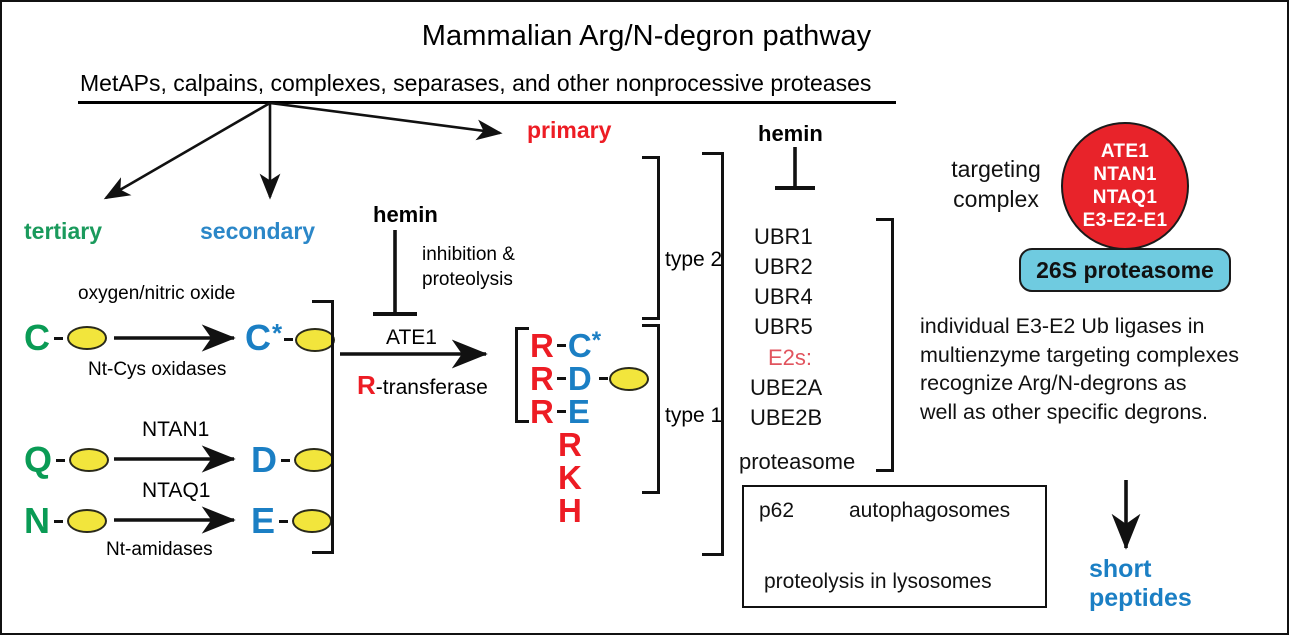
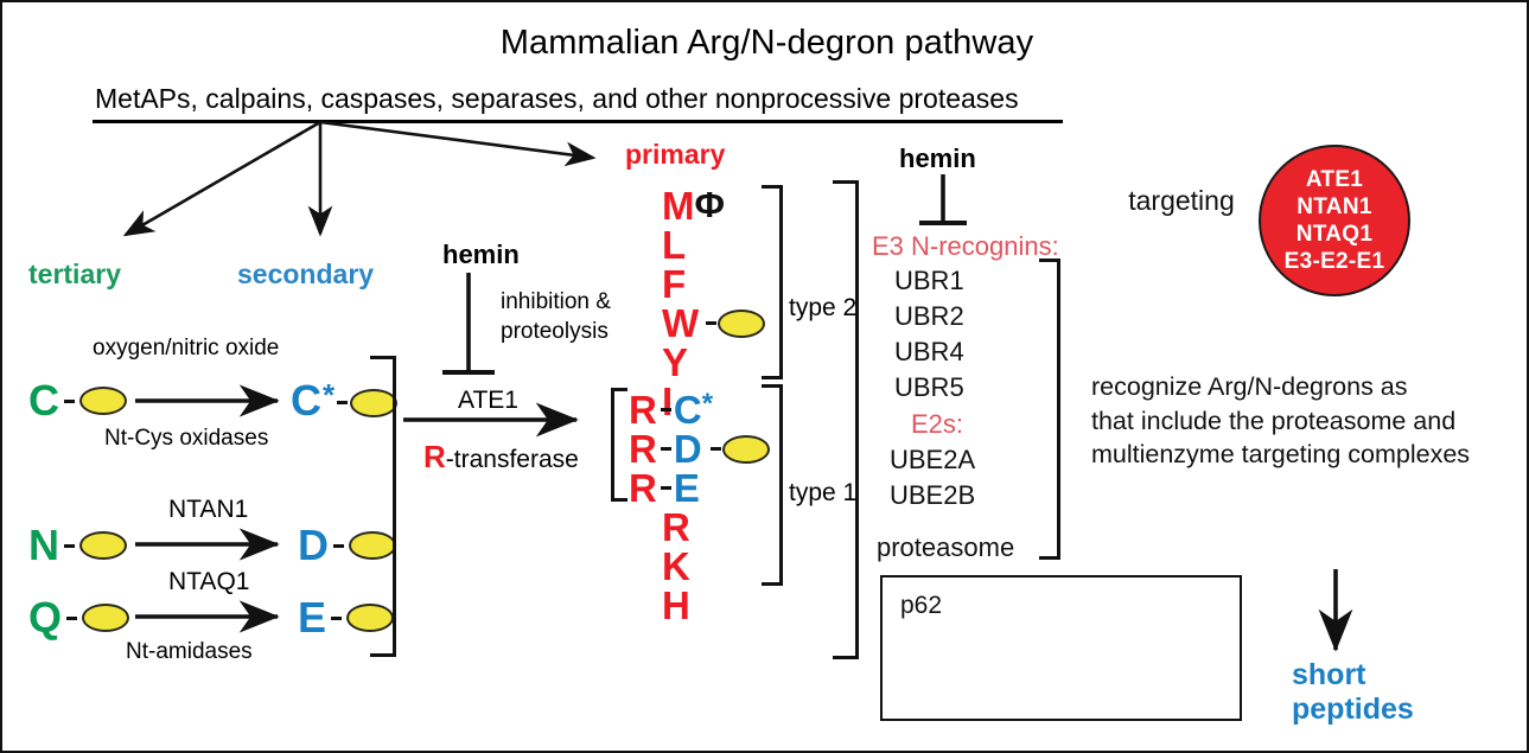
  Mammalian Arg/N-degron pathway
- MetAPs, calpains, complexes, separases, and other nonprocessive proteases
+ MetAPs, calpains, caspases, separases, and other nonprocessive proteases
  tertiary
  secondary
  primary
  oxygen/nitric oxide
  C
  C
  *
  Nt-Cys oxidases
  NTAN1
- Q
+ N
  D
  NTAQ1
- N
+ Q
  E
  Nt-amidases
  hemin
  inhibition &
  proteolysis
  ATE1
  R-transferase
+ M
+ Φ
+ L
+ F
+ W
+ Y
+ I
  R
  C
  *
  R
  D
  R
  E
  R
  K
  H
  type 2
  type 1
  hemin
+ E3 N-recognins:
  UBR1
  UBR2
  UBR4
  UBR5
  E2s:
  UBE2A
  UBE2B
  proteasome
  p62
- autophagosomes
- proteolysis in lysosomes
  targeting
- complex
  ATE1
  NTAN1
  NTAQ1
  E3-E2-E1
- 26S proteasome
- individual E3-E2 Ub ligases in
- multienzyme targeting complexes
+ recognize Arg/N-degrons as
+ that include the proteasome and
- recognize Arg/N-degrons as
+ multienzyme targeting complexes
- well as other specific degrons.
  short
  peptides
